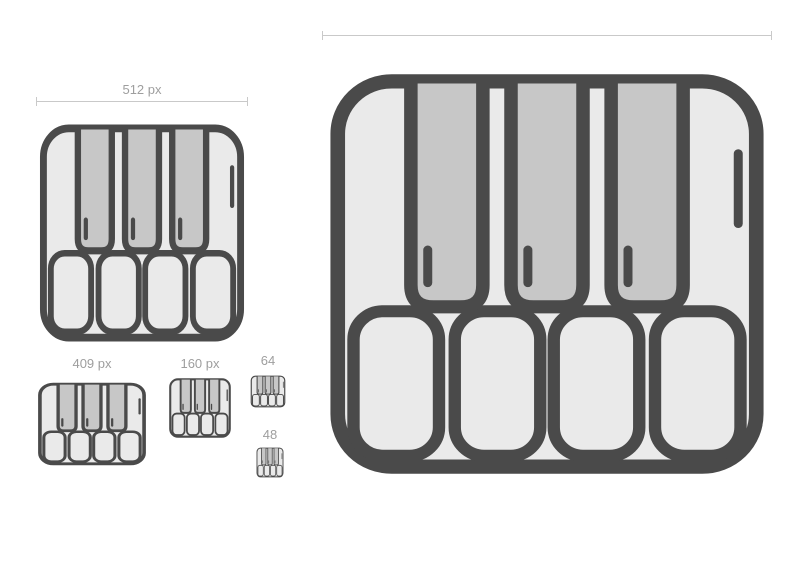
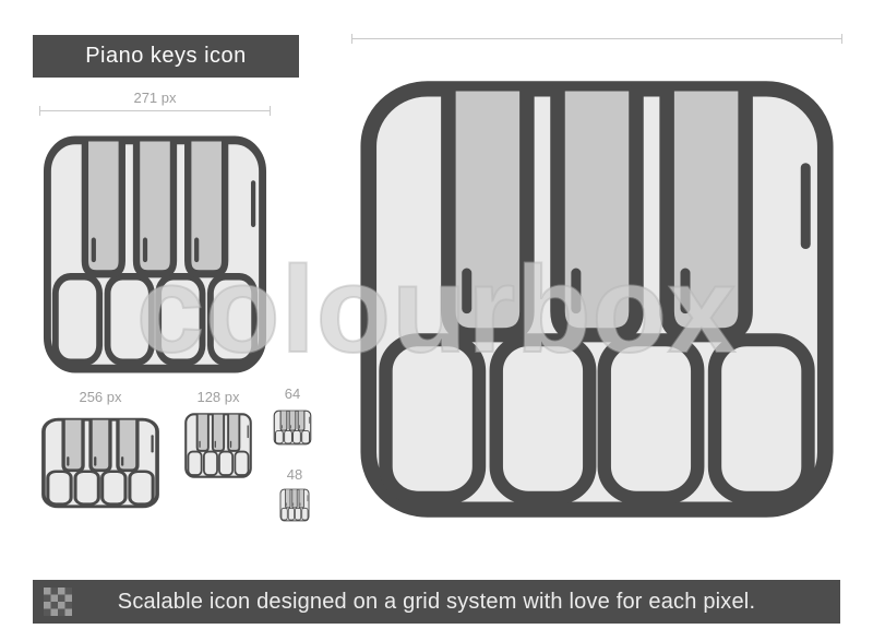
+ Piano keys icon
- 512 px
+ 271 px
- 409 px
+ 256 px
- 160 px
+ 128 px
  64
  48
+ colourbox
+ Scalable icon designed on a grid system with love for each pixel.
